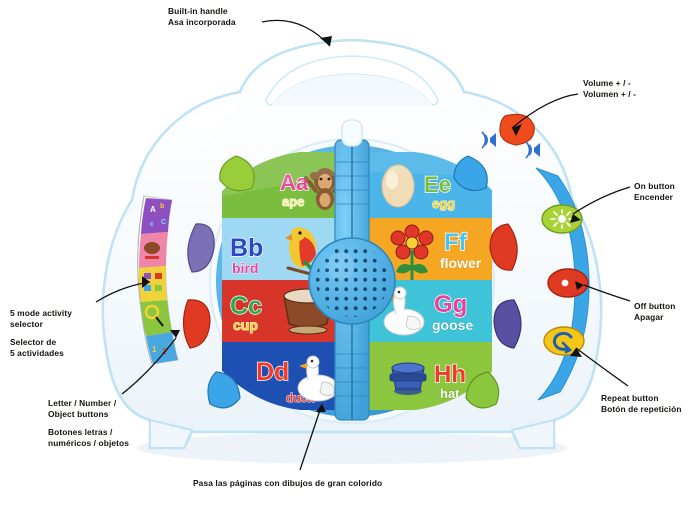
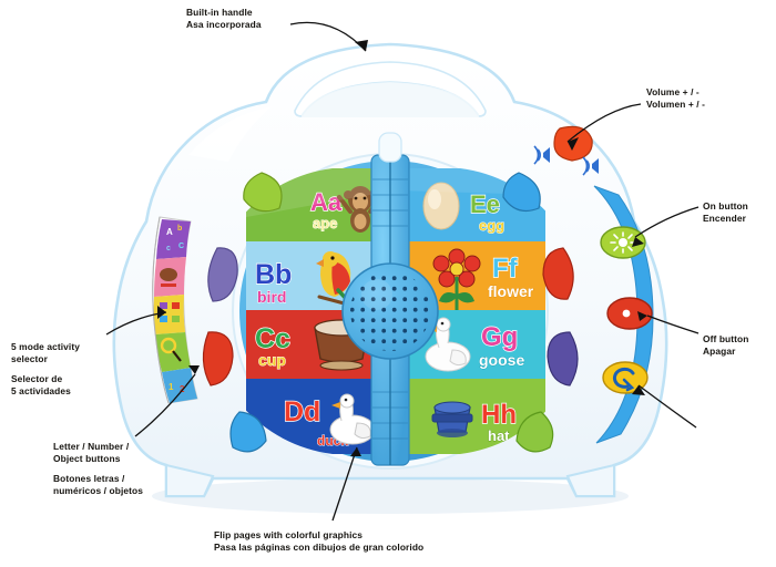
  Aa
  ape
  Bb
  bird
  Cc
  cup
  Dd
  duc
  Ee
  egg
  Ff
  flower
  Gg
  goose
  Hh
  hat
  A
  1
  2
  Built-in handle
  Asa incorporada
  Volume + / -
  Volumen + / -
  On button
  Encender
  Off button
  Apagar
- Repeat button
- Botón de repetición
  5 mode activity
  selector
  Selector de
  5 actividades
  Letter / Number /
  Object buttons
  Botones letras /
  numéricos / objetos
+ Flip pages with colorful graphics
  Pasa las páginas con dibujos de gran colorido
